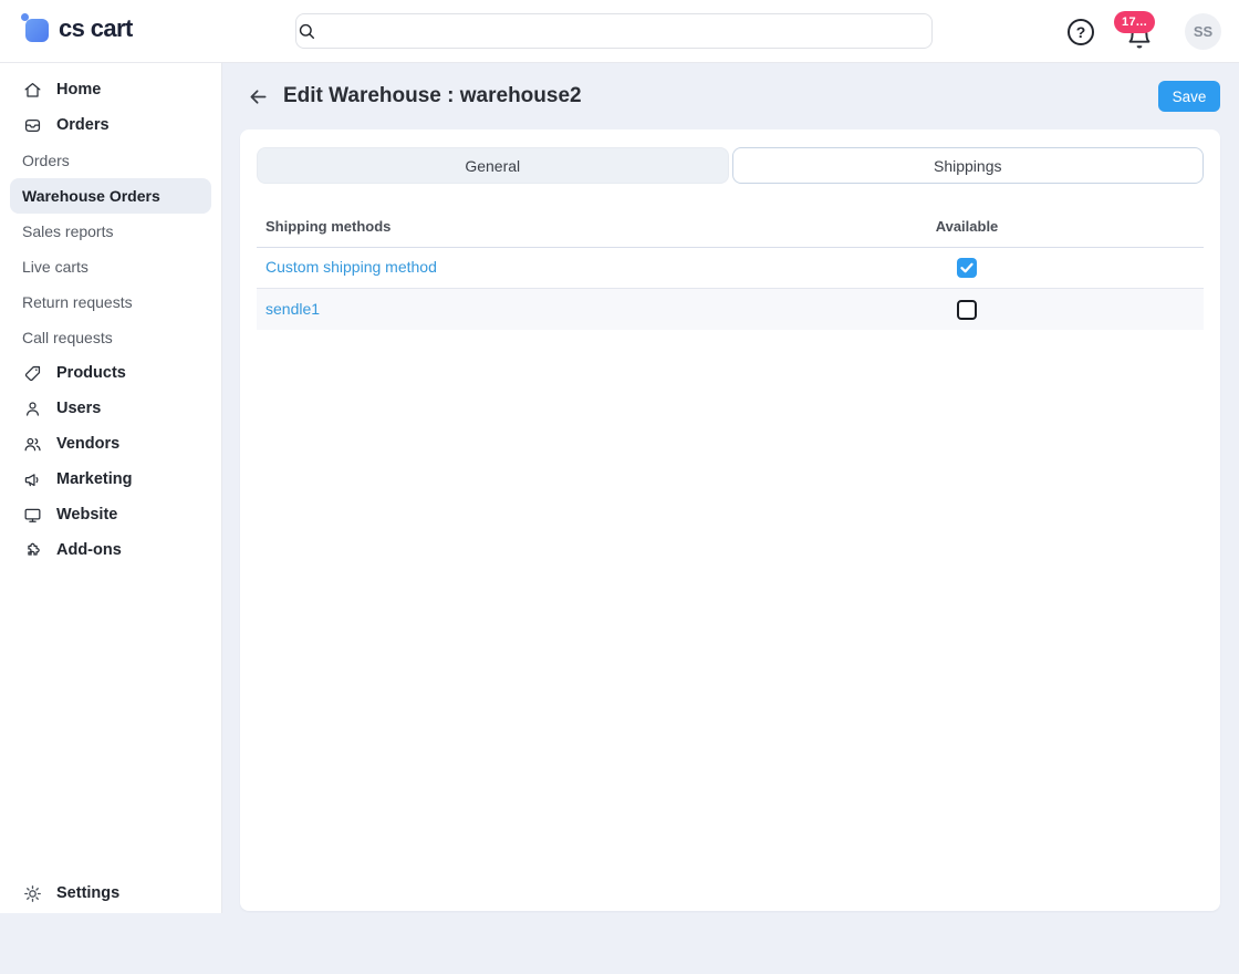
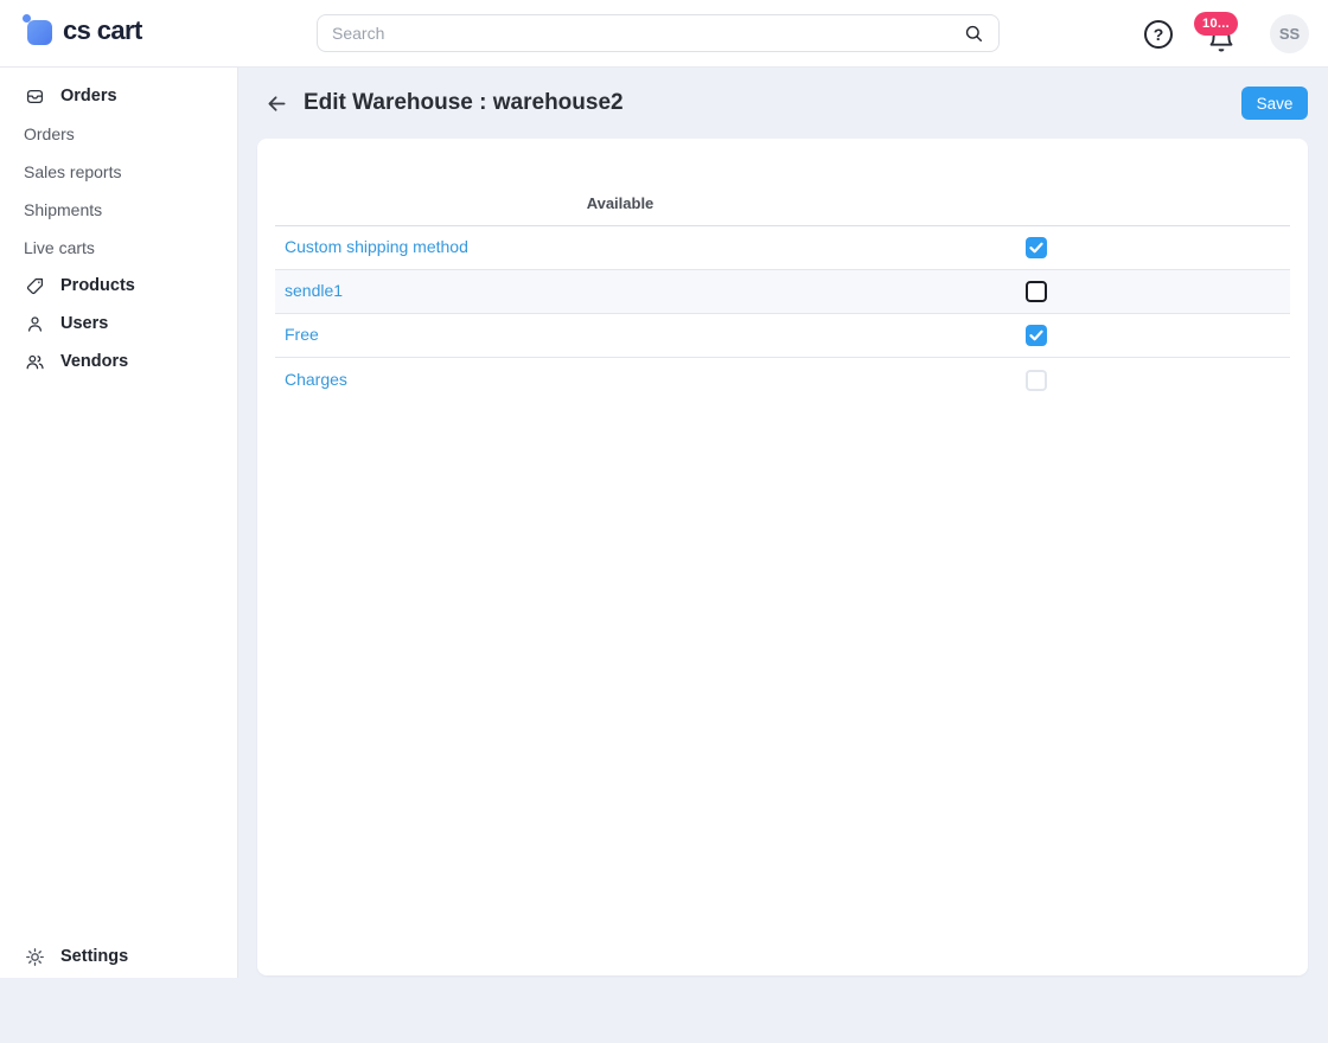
  cs cart
+ Search
  ?
- 17...
+ 10...
  SS
- Home
  Orders
  Orders
- Warehouse Orders
  Sales reports
+ Shipments
  Live carts
- Return requests
- Call requests
  Products
  Users
  Vendors
- Marketing
- Website
- Add-ons
  Settings
  Edit Warehouse : warehouse2
  Save
- General
- Shippings
- Shipping methods
  Available
  Custom shipping method
  sendle1
+ Free
+ Charges
